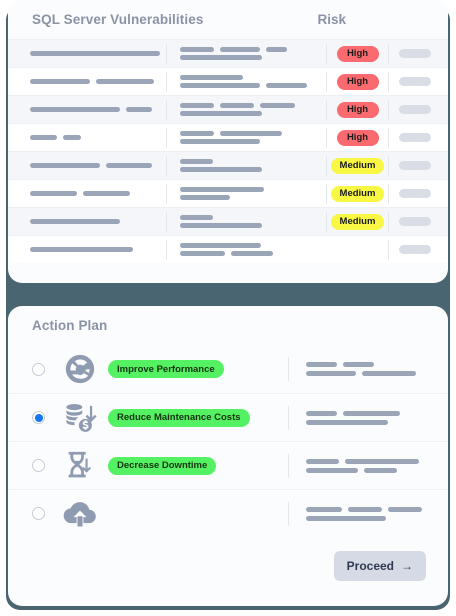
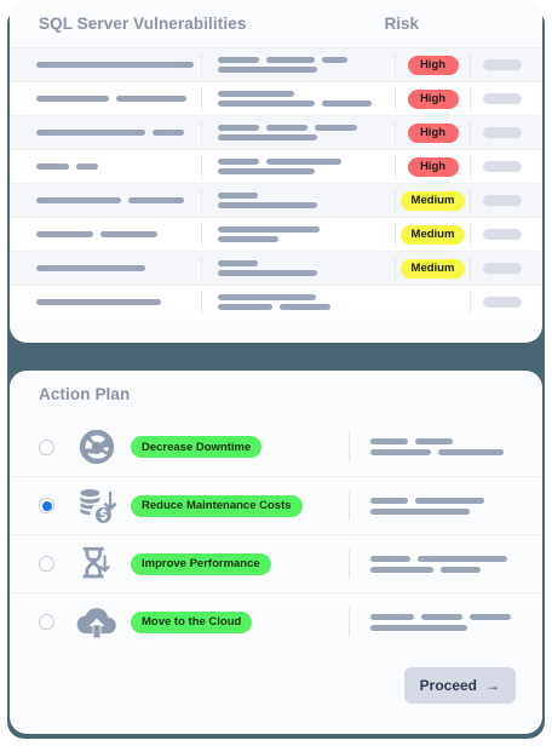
  SQL Server Vulnerabilities
  Risk
  High
  High
  High
  High
  Medium
  Medium
  Medium
  Action Plan
- Improve Performance
+ Decrease Downtime
  Reduce Maintenance Costs
- Decrease Downtime
+ Improve Performance
+ Move to the Cloud
  Proceed
  →
